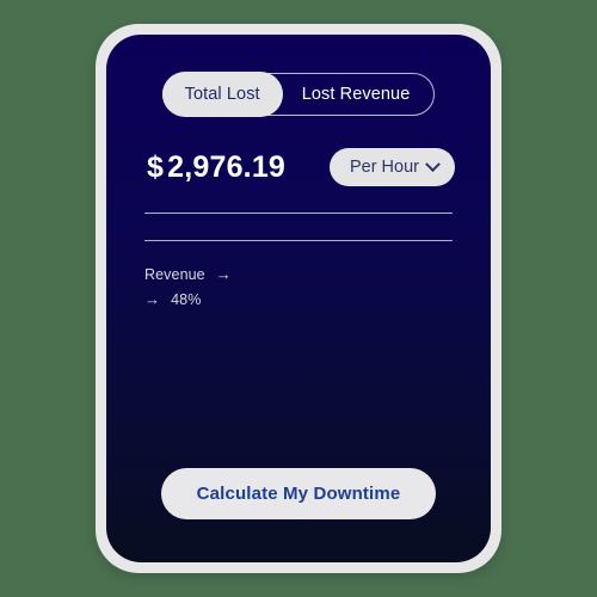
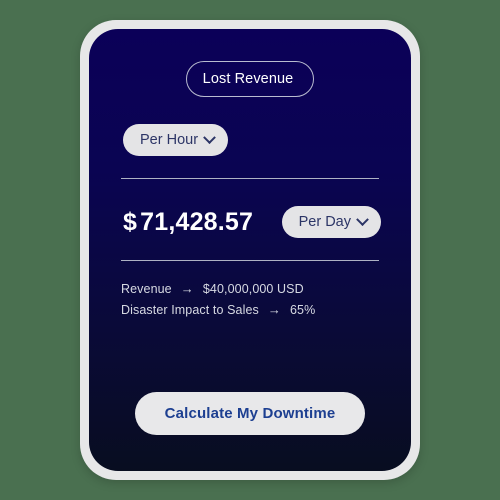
- Total Lost
  Lost Revenue
- $2,976.19
  Per Hour
+ $71,428.57
+ Per Day
  Revenue
  →
+ $40,000,000 USD
+ Disaster Impact to Sales
  →
- 48%
+ 65%
  Calculate My Downtime
